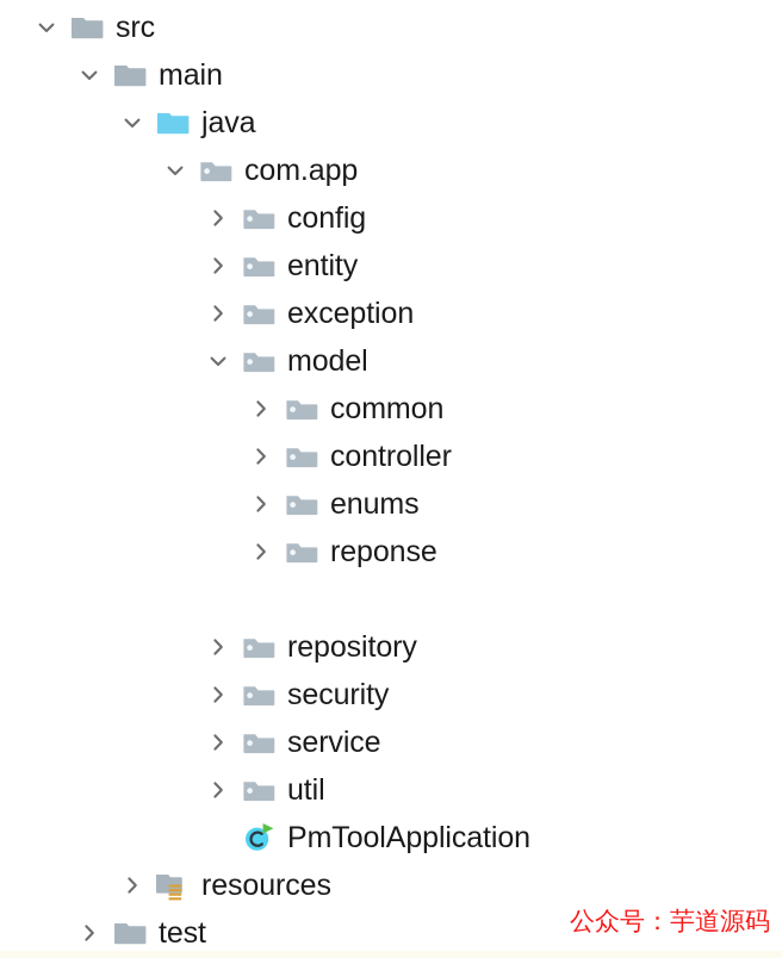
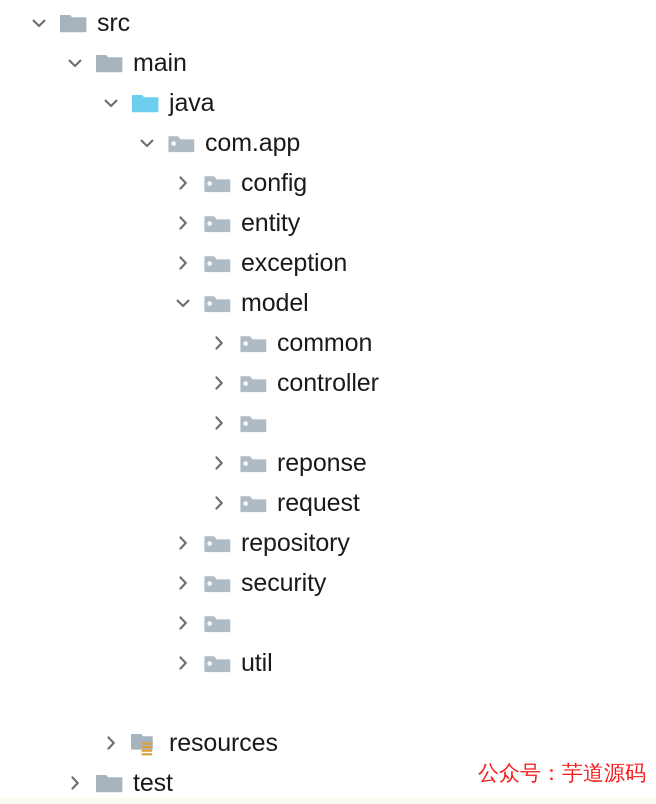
  src
  main
  java
  com.app
  config
  entity
  exception
  model
  common
  controller
- enums
  reponse
+ request
  repository
  security
- service
  util
- PmToolApplication
  resources
  test
  公众号：芋道源码
